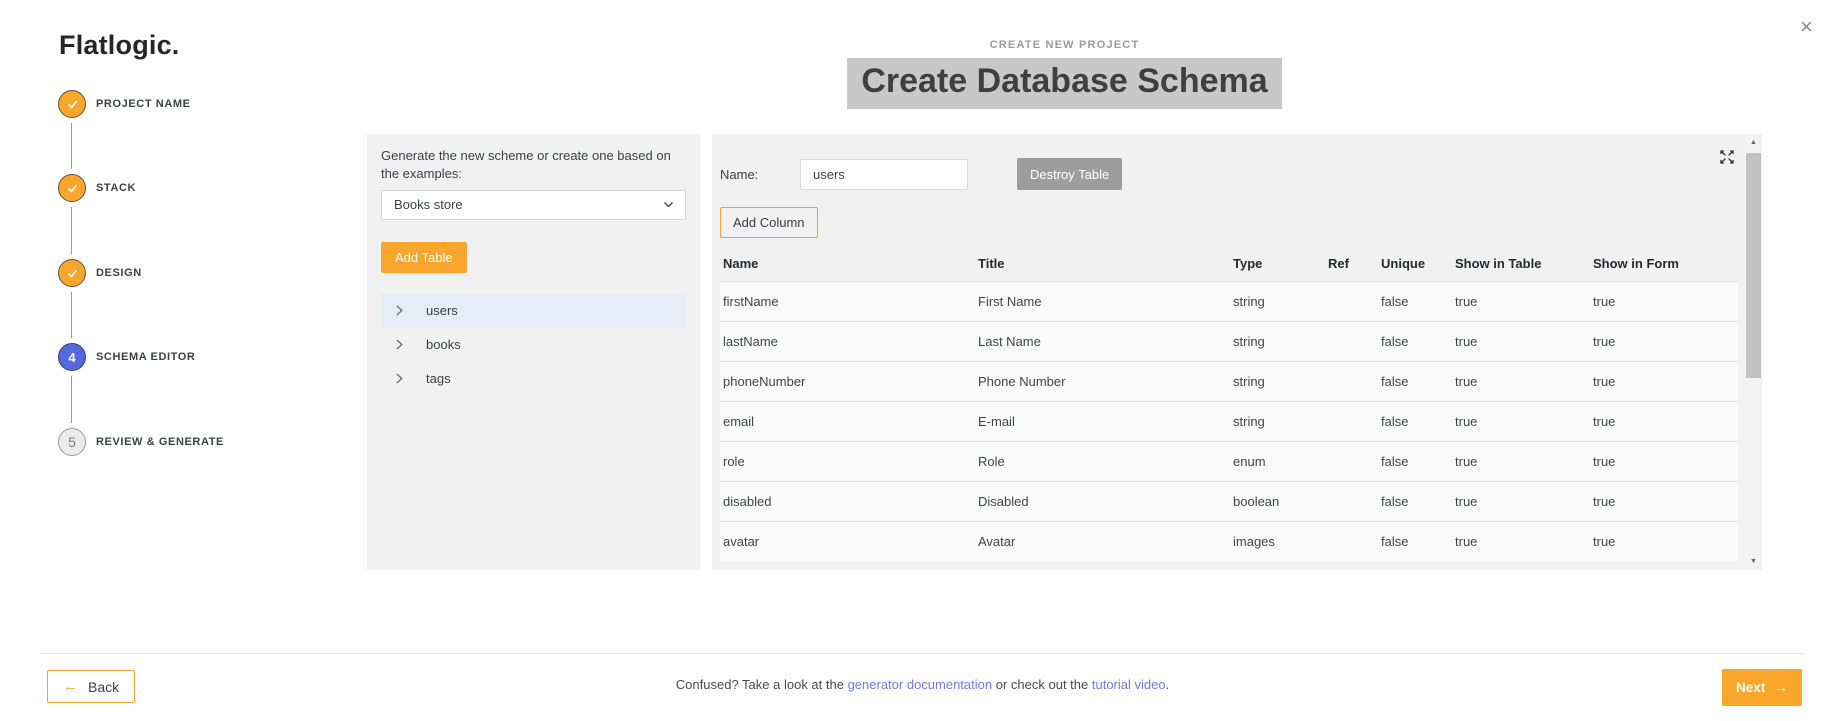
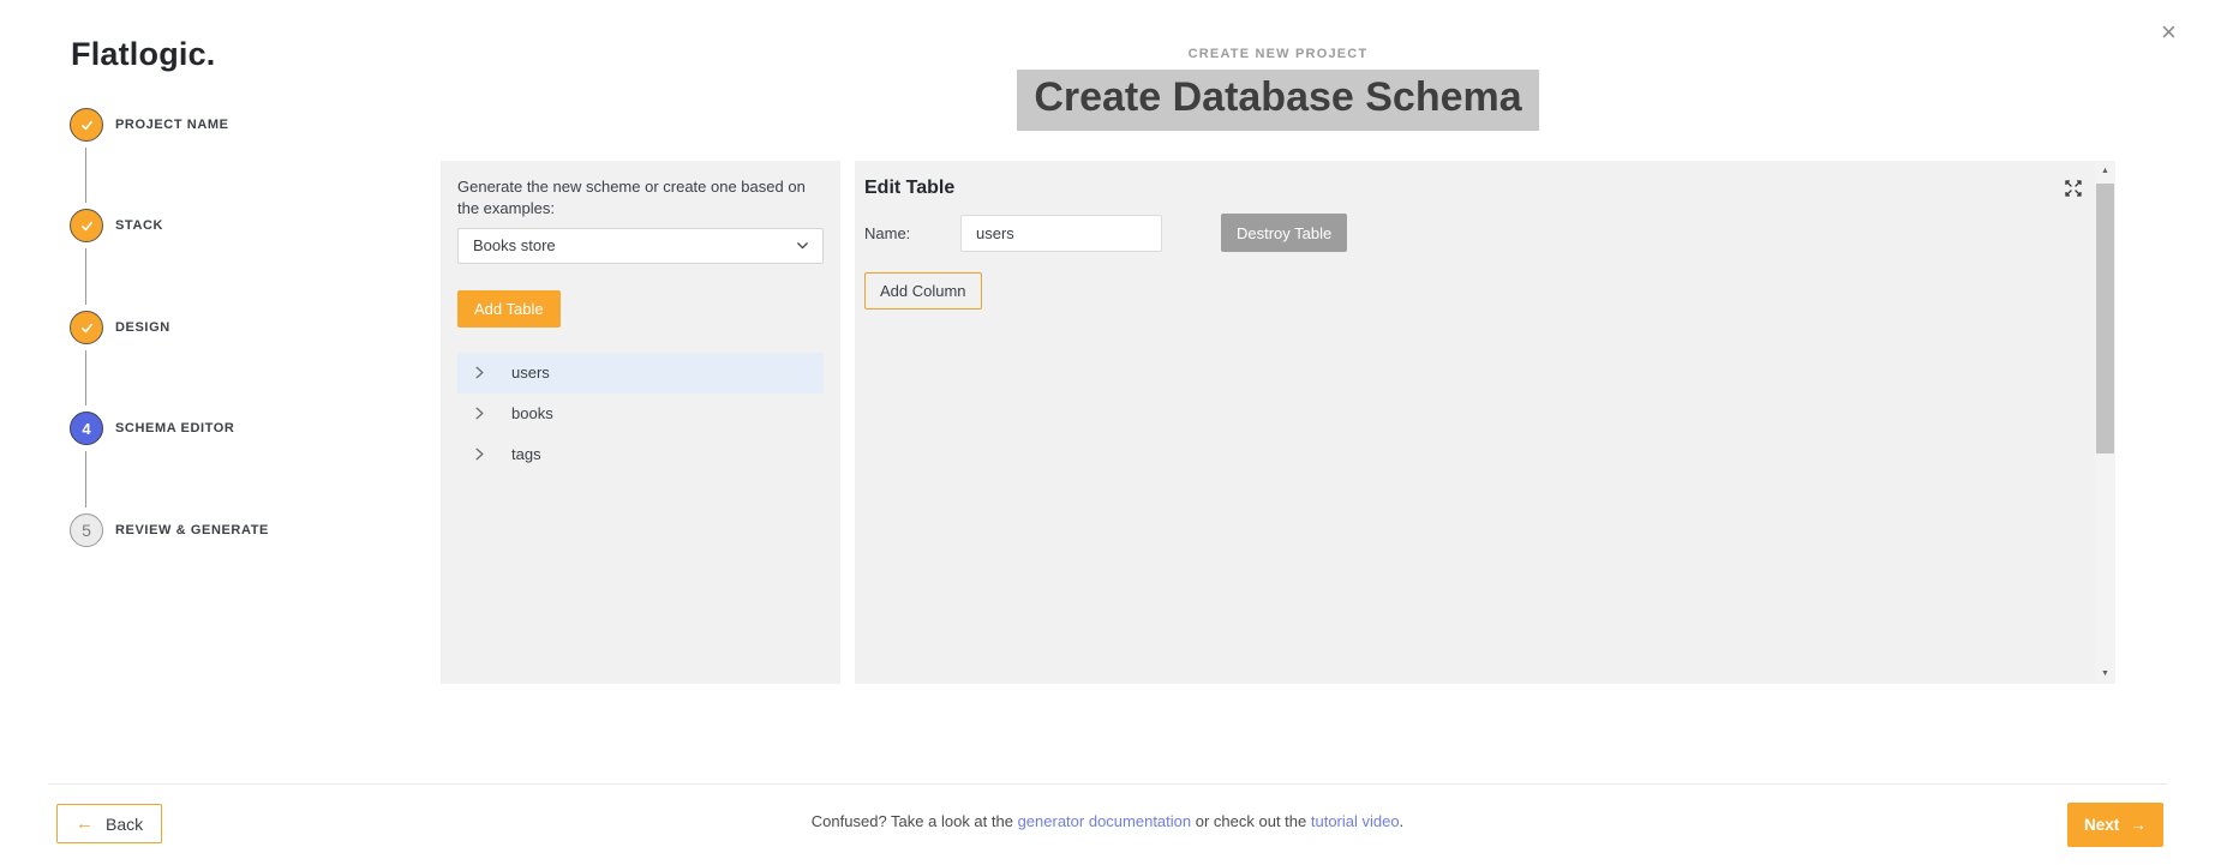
  ×
  Flatlogic.
  PROJECT NAME
  STACK
  DESIGN
  4
  SCHEMA EDITOR
  5
  REVIEW & GENERATE
  CREATE NEW PROJECT
  Create Database Schema
  Generate the new scheme or create one based on the examples:
  Books store
  Add Table
  users
  books
  tags
+ Edit Table
  Name:
  users
  Destroy Table
  Add Column
- Name	Title	Type	Ref	Unique	Show in Table	Show in Form
- firstName	First Name	string		false	true	true
- lastName	Last Name	string		false	true	true
- phoneNumber	Phone Number	string		false	true	true
- email	E-mail	string		false	true	true
- role	Role	enum		false	true	true
- disabled	Disabled	boolean		false	true	true
- avatar	Avatar	images		false	true	true
  ←
  Back
  Confused? Take a look at the generator documentation or check out the tutorial video.
  Next
  →
